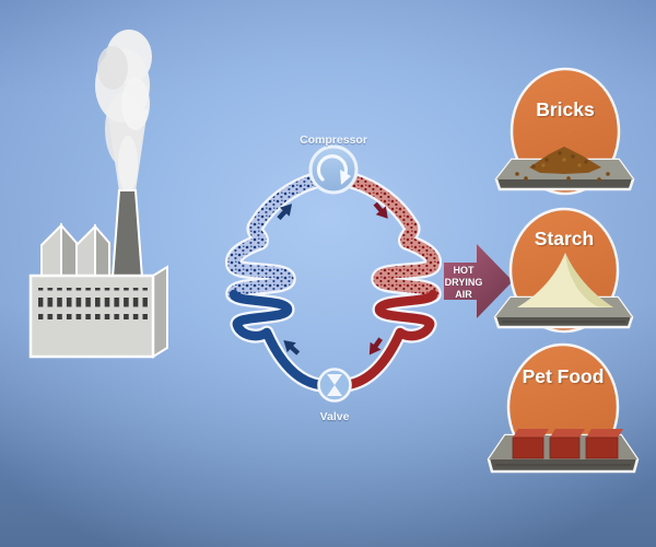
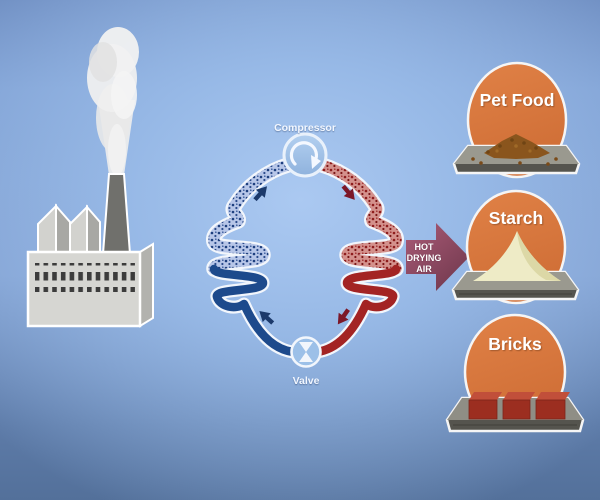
  HOT
  DRYING
  AIR
  Compressor
  Valve
- Bricks
+ Pet Food
  Starch
- Pet Food
+ Bricks
